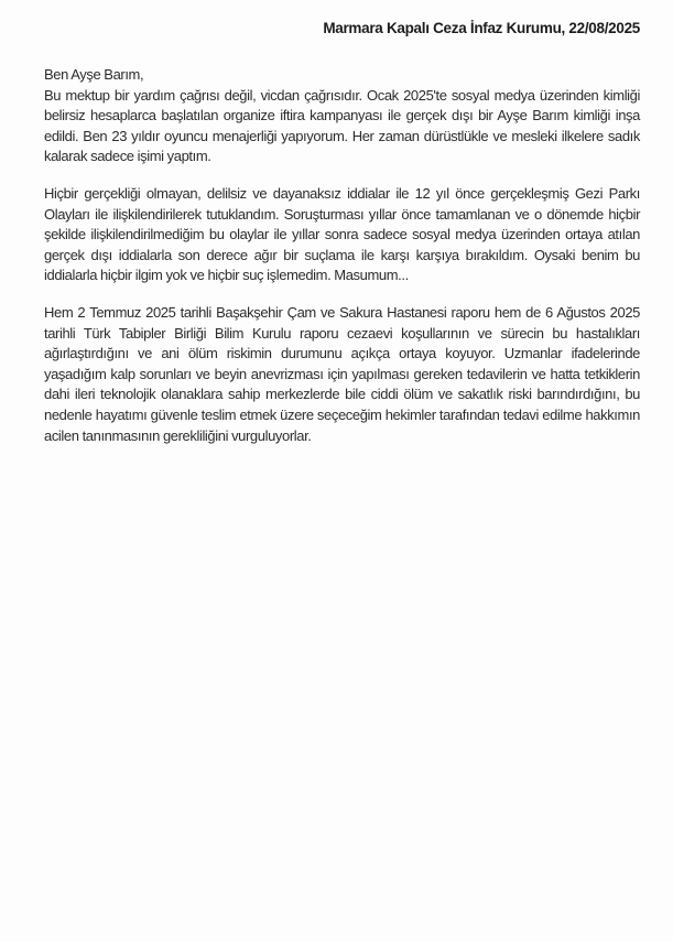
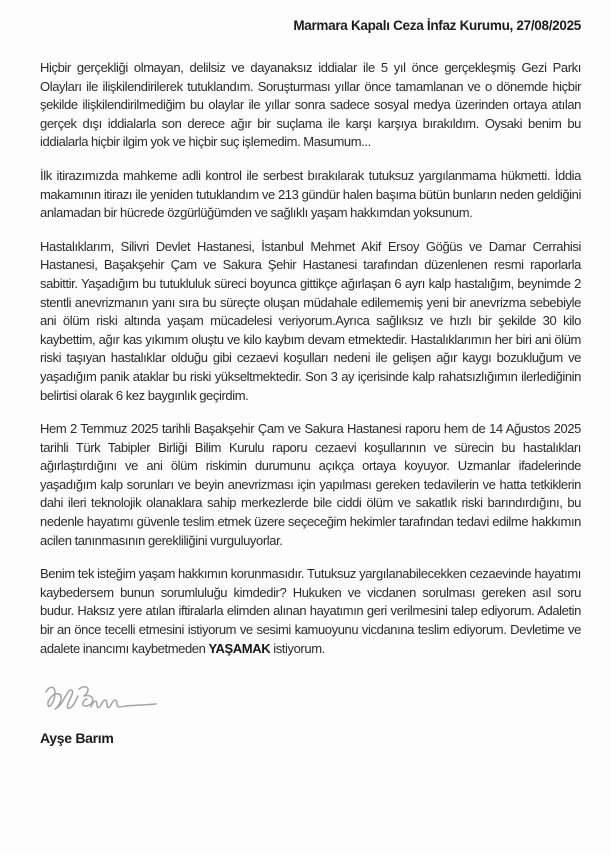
- Marmara Kapalı Ceza İnfaz Kurumu, 22/08/2025
+ Marmara Kapalı Ceza İnfaz Kurumu, 27/08/2025
- Ben Ayşe Barım,
- Bu mektup bir yardım çağrısı değil, vicdan çağrısıdır. Ocak 2025'te sosyal medya üzerinden kimliği belirsiz hesaplarca başlatılan organize iftira kampanyası ile gerçek dışı bir Ayşe Barım kimliği inşa edildi. Ben 23 yıldır oyuncu menajerliği yapıyorum. Her zaman dürüstlükle ve mesleki ilkelere sadık kalarak sadece işimi yaptım.
- Hiçbir gerçekliği olmayan, delilsiz ve dayanaksız iddialar ile 12 yıl önce gerçekleşmiş Gezi Parkı Olayları ile ilişkilendirilerek tutuklandım. Soruşturması yıllar önce tamamlanan ve o dönemde hiçbir şekilde ilişkilendirilmediğim bu olaylar ile yıllar sonra sadece sosyal medya üzerinden ortaya atılan gerçek dışı iddialarla son derece ağır bir suçlama ile karşı karşıya bırakıldım. Oysaki benim bu iddialarla hiçbir ilgim yok ve hiçbir suç işlemedim. Masumum...
+ Hiçbir gerçekliği olmayan, delilsiz ve dayanaksız iddialar ile 5 yıl önce gerçekleşmiş Gezi Parkı Olayları ile ilişkilendirilerek tutuklandım. Soruşturması yıllar önce tamamlanan ve o dönemde hiçbir şekilde ilişkilendirilmediğim bu olaylar ile yıllar sonra sadece sosyal medya üzerinden ortaya atılan gerçek dışı iddialarla son derece ağır bir suçlama ile karşı karşıya bırakıldım. Oysaki benim bu iddialarla hiçbir ilgim yok ve hiçbir suç işlemedim. Masumum...
+ İlk itirazımızda mahkeme adli kontrol ile serbest bırakılarak tutuksuz yargılanmama hükmetti. İddia makamının itirazı ile yeniden tutuklandım ve 213 gündür halen başıma bütün bunların neden geldiğini anlamadan bir hücrede özgürlüğümden ve sağlıklı yaşam hakkımdan yoksunum.
+ Hastalıklarım, Silivri Devlet Hastanesi, İstanbul Mehmet Akif Ersoy Göğüs ve Damar Cerrahisi Hastanesi, Başakşehir Çam ve Sakura Şehir Hastanesi tarafından düzenlenen resmi raporlarla sabittir. Yaşadığım bu tutukluluk süreci boyunca gittikçe ağırlaşan 6 ayrı kalp hastalığım, beynimde 2 stentli anevrizmanın yanı sıra bu süreçte oluşan müdahale edilememiş yeni bir anevrizma sebebiyle ani ölüm riski altında yaşam mücadelesi veriyorum.Ayrıca sağlıksız ve hızlı bir şekilde 30 kilo kaybettim, ağır kas yıkımım oluştu ve kilo kaybım devam etmektedir. Hastalıklarımın her biri ani ölüm riski taşıyan hastalıklar olduğu gibi cezaevi koşulları nedeni ile gelişen ağır kaygı bozukluğum ve yaşadığım panik ataklar bu riski yükseltmektedir. Son 3 ay içerisinde kalp rahatsızlığımın ilerlediğinin belirtisi olarak 6 kez baygınlık geçirdim.
- Hem 2 Temmuz 2025 tarihli Başakşehir Çam ve Sakura Hastanesi raporu hem de 6 Ağustos 2025 tarihli Türk Tabipler Birliği Bilim Kurulu raporu cezaevi koşullarının ve sürecin bu hastalıkları ağırlaştırdığını ve ani ölüm riskimin durumunu açıkça ortaya koyuyor. Uzmanlar ifadelerinde yaşadığım kalp sorunları ve beyin anevrizması için yapılması gereken tedavilerin ve hatta tetkiklerin dahi ileri teknolojik olanaklara sahip merkezlerde bile ciddi ölüm ve sakatlık riski barındırdığını, bu nedenle hayatımı güvenle teslim etmek üzere seçeceğim hekimler tarafından tedavi edilme hakkımın acilen tanınmasının gerekliliğini vurguluyorlar.
+ Hem 2 Temmuz 2025 tarihli Başakşehir Çam ve Sakura Hastanesi raporu hem de 14 Ağustos 2025 tarihli Türk Tabipler Birliği Bilim Kurulu raporu cezaevi koşullarının ve sürecin bu hastalıkları ağırlaştırdığını ve ani ölüm riskimin durumunu açıkça ortaya koyuyor. Uzmanlar ifadelerinde yaşadığım kalp sorunları ve beyin anevrizması için yapılması gereken tedavilerin ve hatta tetkiklerin dahi ileri teknolojik olanaklara sahip merkezlerde bile ciddi ölüm ve sakatlık riski barındırdığını, bu nedenle hayatımı güvenle teslim etmek üzere seçeceğim hekimler tarafından tedavi edilme hakkımın acilen tanınmasının gerekliliğini vurguluyorlar.
+ Benim tek isteğim yaşam hakkımın korunmasıdır. Tutuksuz yargılanabilecekken cezaevinde hayatımı kaybedersem bunun sorumluluğu kimdedir? Hukuken ve vicdanen sorulması gereken asıl soru budur. Haksız yere atılan iftiralarla elimden alınan hayatımın geri verilmesini talep ediyorum. Adaletin bir an önce tecelli etmesini istiyorum ve sesimi kamuoyunu vicdanına teslim ediyorum. Devletime ve adalete inancımı kaybetmeden YAŞAMAK istiyorum.
+ Ayşe Barım
